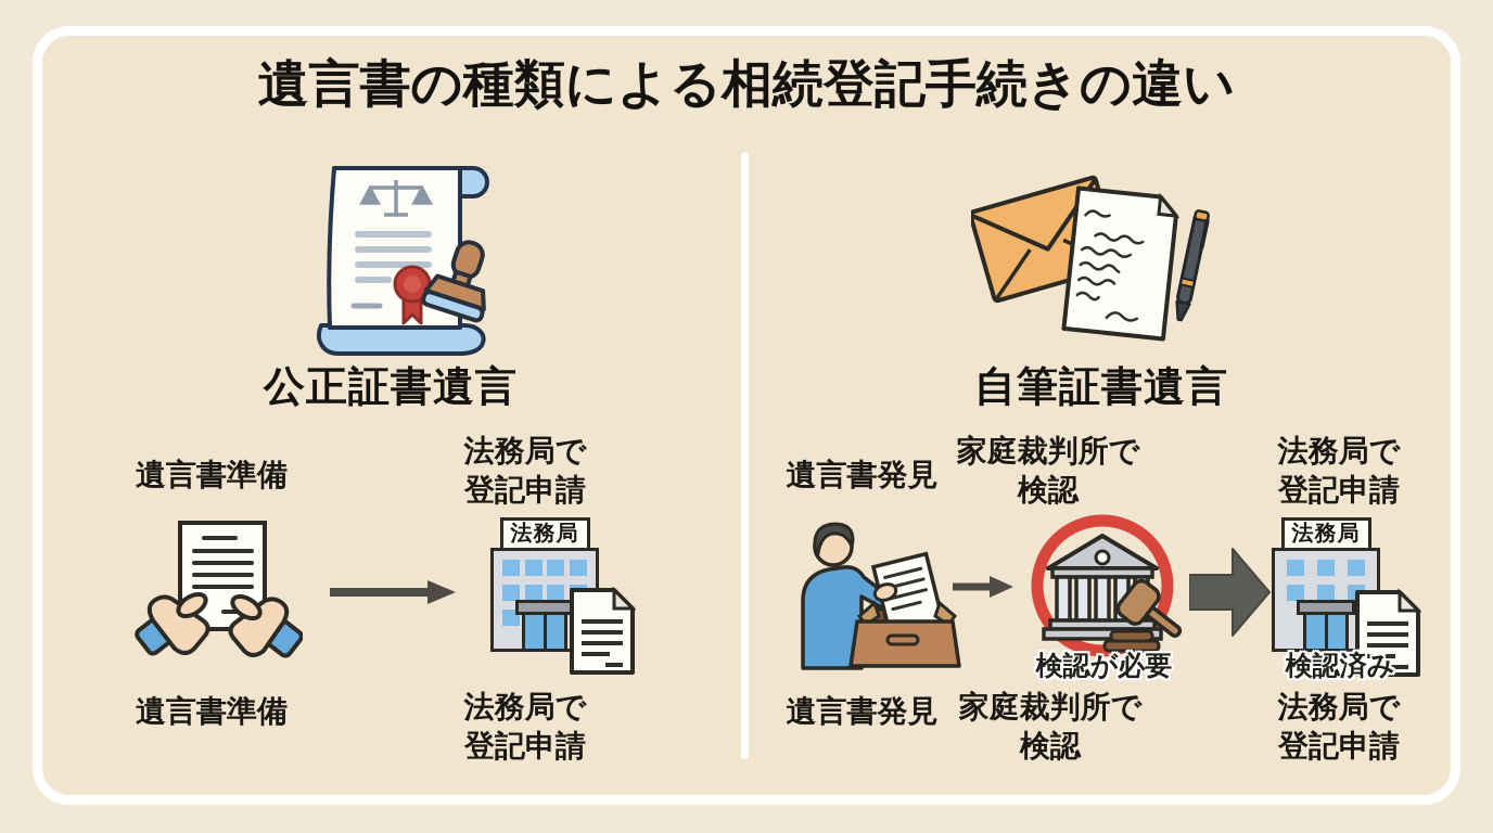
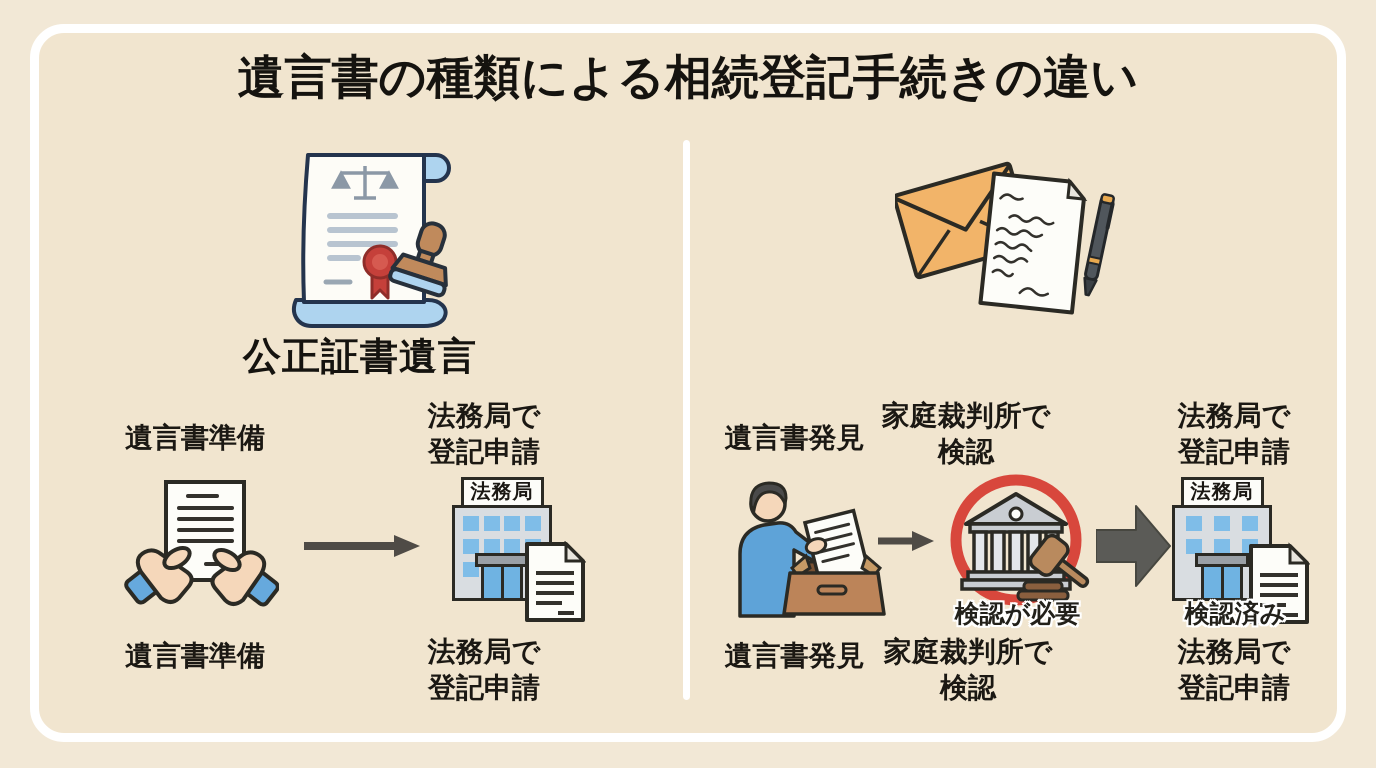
  遺言書の種類による相続登記手続きの違い
  公正証書遺言
  遺言書準備
  法務局で
  登記申請
  法務局
  遺言書準備
  法務局で
  登記申請
- 自筆証書遺言
  遺言書発見
  家庭裁判所で
  検認
  法務局で
  登記申請
  検認が必要
  法務局
  検認済み
  遺言書発見
  家庭裁判所で
  検認
  法務局で
  登記申請
